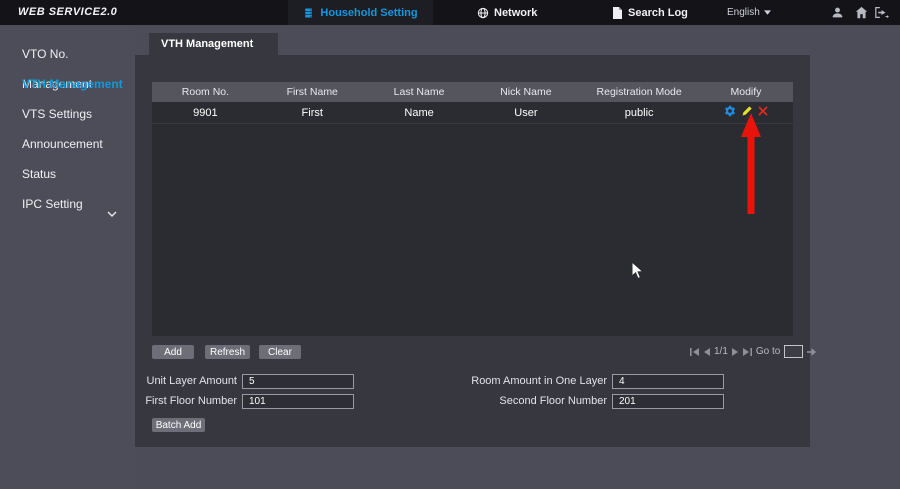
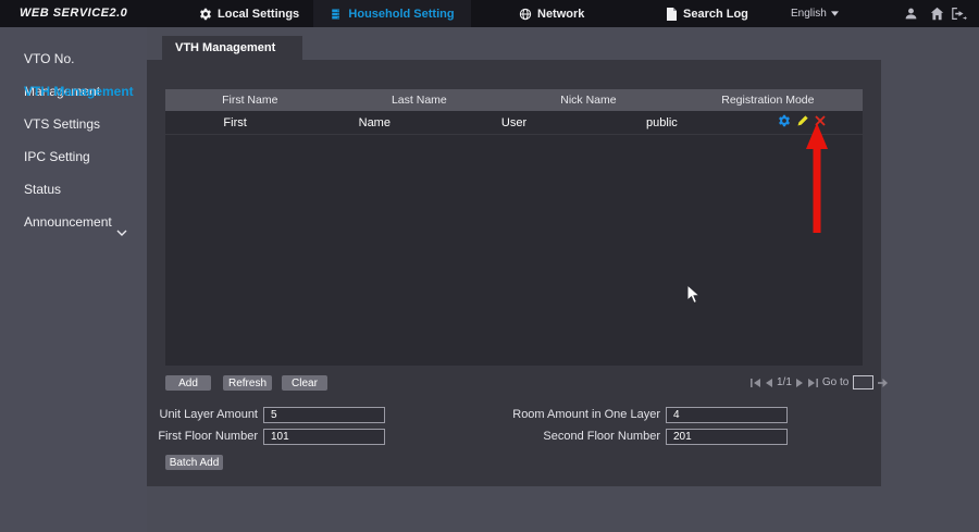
  WEB SERVICE2.0
+ Local Settings
  Household Setting
  Network
  Search Log
  English
  VTO No. Management
  VTH Management
  VTS Settings
- Announcement
+ IPC Setting
  Status
- IPC Setting
+ Announcement
  VTH Management
- Room No.
  First Name
  Last Name
  Nick Name
  Registration Mode
- Modify
- 9901
  First
  Name
  User
  public
  Add
  Refresh
  Clear
  1/1
  Go to
  Unit Layer Amount
  5
  Room Amount in One Layer
  4
  First Floor Number
  101
  Second Floor Number
  201
  Batch Add
